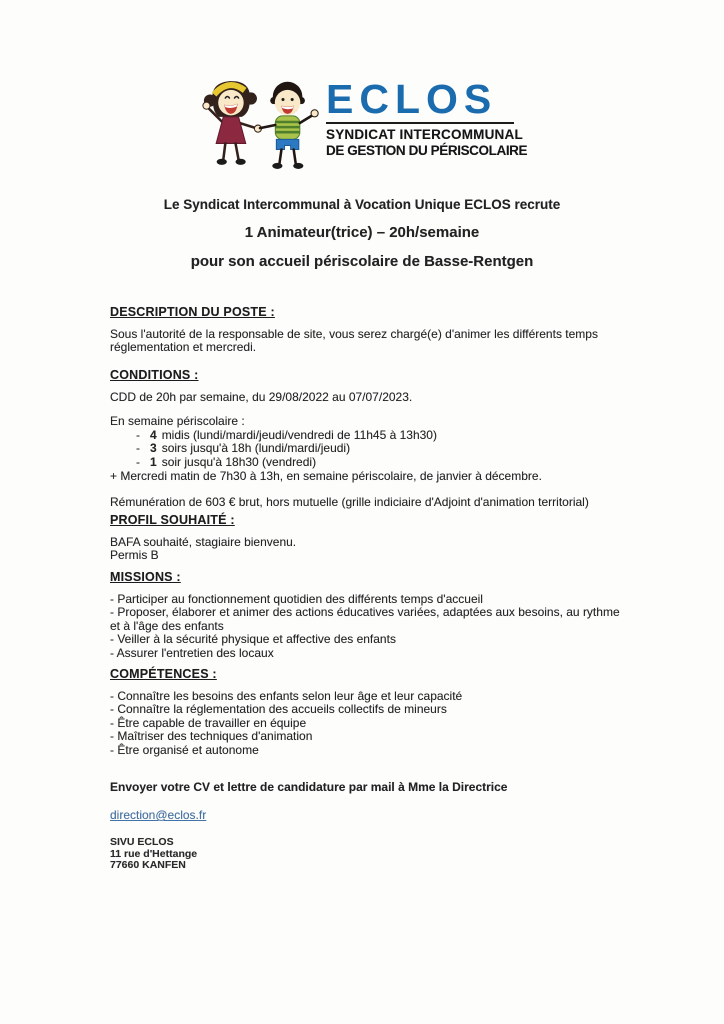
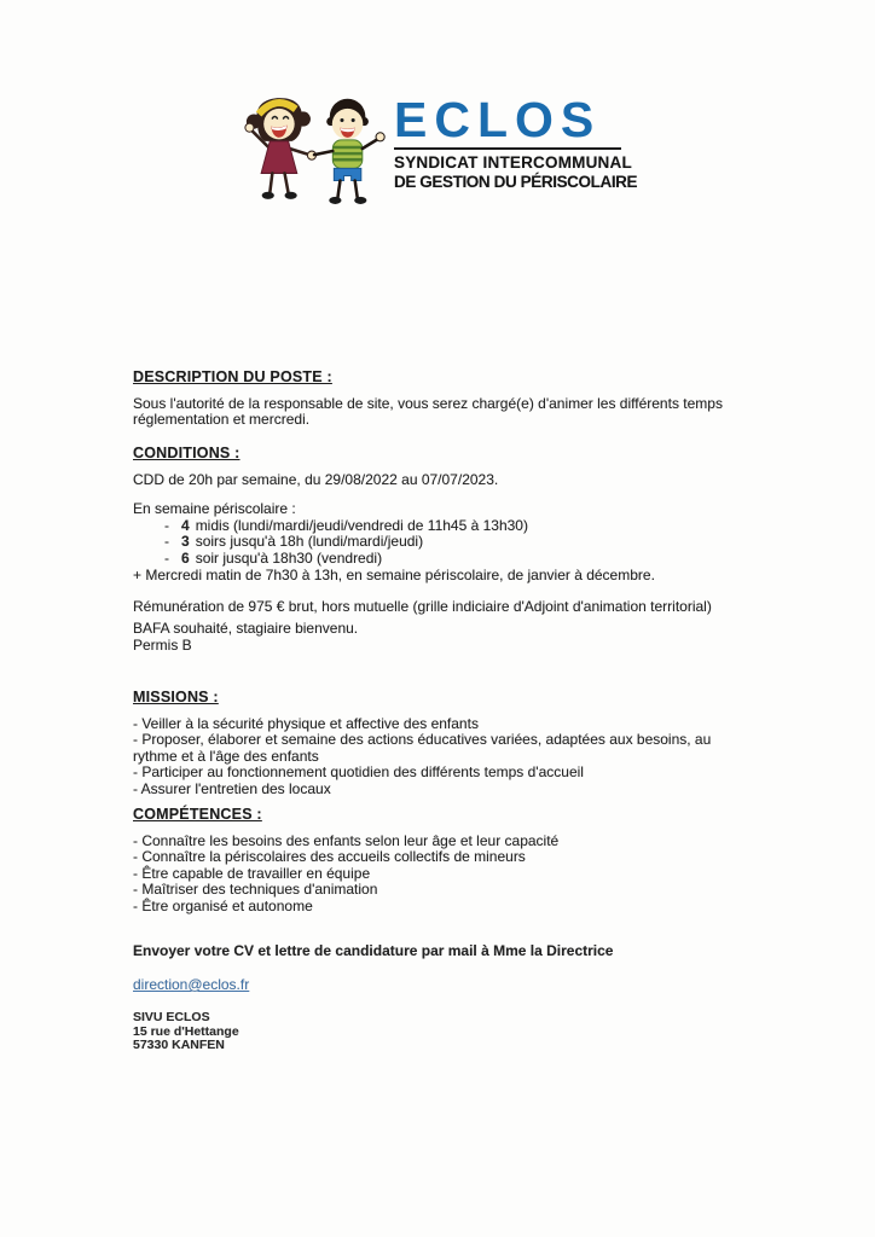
  ECLOS
  SYNDICAT INTERCOMMUNAL
  DE GESTION DU PÉRISCOLAIRE
- Le Syndicat Intercommunal à Vocation Unique ECLOS recrute
- 1 Animateur(trice) – 20h/semaine
- pour son accueil périscolaire de Basse-Rentgen
  DESCRIPTION DU POSTE :
  Sous l'autorité de la responsable de site, vous serez chargé(e) d'animer les différents temps réglementation et mercredi.
  CONDITIONS :
  CDD de 20h par semaine, du 29/08/2022 au 07/07/2023.
  En semaine périscolaire :
  -
  4 midis (lundi/mardi/jeudi/vendredi de 11h45 à 13h30)
  -
  3 soirs jusqu'à 18h (lundi/mardi/jeudi)
  -
- 1 soir jusqu'à 18h30 (vendredi)
+ 6 soir jusqu'à 18h30 (vendredi)
  + Mercredi matin de 7h30 à 13h, en semaine périscolaire, de janvier à décembre.
- Rémunération de 603 € brut, hors mutuelle (grille indiciaire d'Adjoint d'animation territorial)
+ Rémunération de 975 € brut, hors mutuelle (grille indiciaire d'Adjoint d'animation territorial)
- PROFIL SOUHAITÉ :
  BAFA souhaité, stagiaire bienvenu.
  Permis B
  MISSIONS :
- - Participer au fonctionnement quotidien des différents temps d'accueil
+ - Veiller à la sécurité physique et affective des enfants
- - Proposer, élaborer et animer des actions éducatives variées, adaptées aux besoins, au rythme et à l'âge des enfants
+ - Proposer, élaborer et semaine des actions éducatives variées, adaptées aux besoins, au rythme et à l'âge des enfants
- - Veiller à la sécurité physique et affective des enfants
+ - Participer au fonctionnement quotidien des différents temps d'accueil
  - Assurer l'entretien des locaux
  COMPÉTENCES :
  - Connaître les besoins des enfants selon leur âge et leur capacité
- - Connaître la réglementation des accueils collectifs de mineurs
+ - Connaître la périscolaires des accueils collectifs de mineurs
  - Être capable de travailler en équipe
  - Maîtriser des techniques d'animation
  - Être organisé et autonome
  Envoyer votre CV et lettre de candidature par mail à Mme la Directrice
  direction@eclos.fr
  SIVU ECLOS
- 11 rue d'Hettange
+ 15 rue d'Hettange
- 77660 KANFEN
+ 57330 KANFEN
